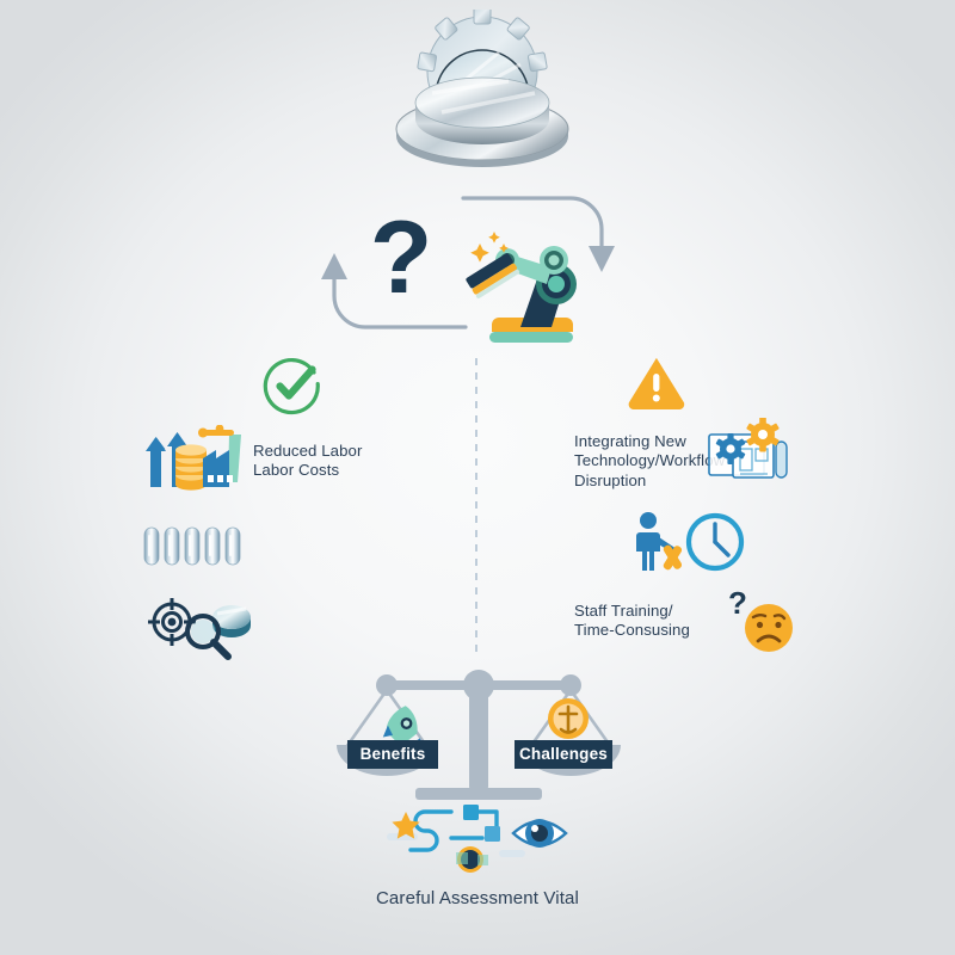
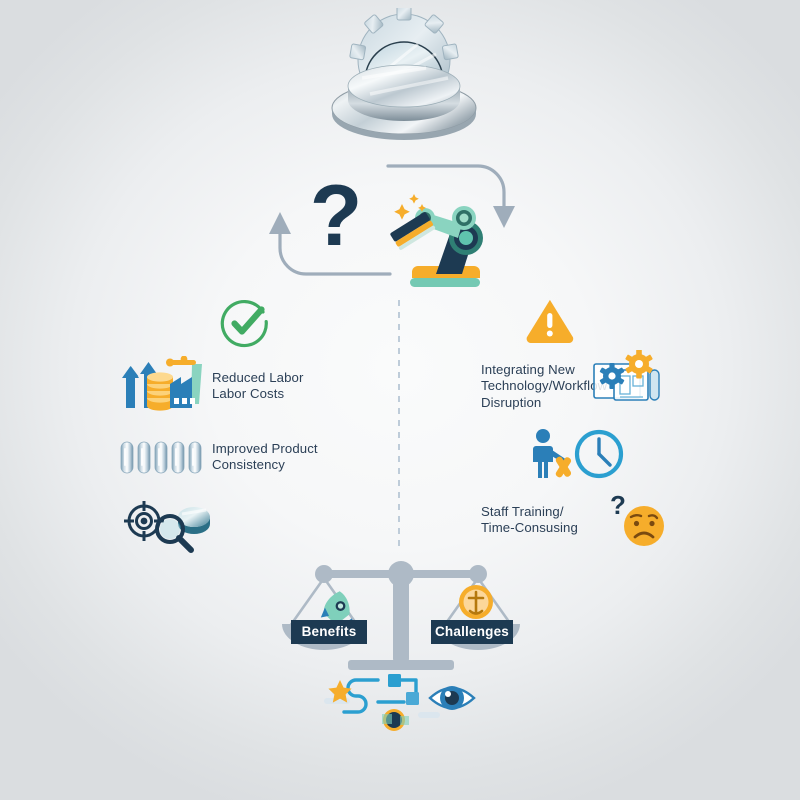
  ?
  Reduced Labor
  Labor Costs
+ Improved Product
+ Consistency
  Integrating New
  Technology/Workflow
  Disruption
  Staff Training/
  Time-Consusing
  ?
  Benefits
  Challenges
- Careful Assessment Vital
